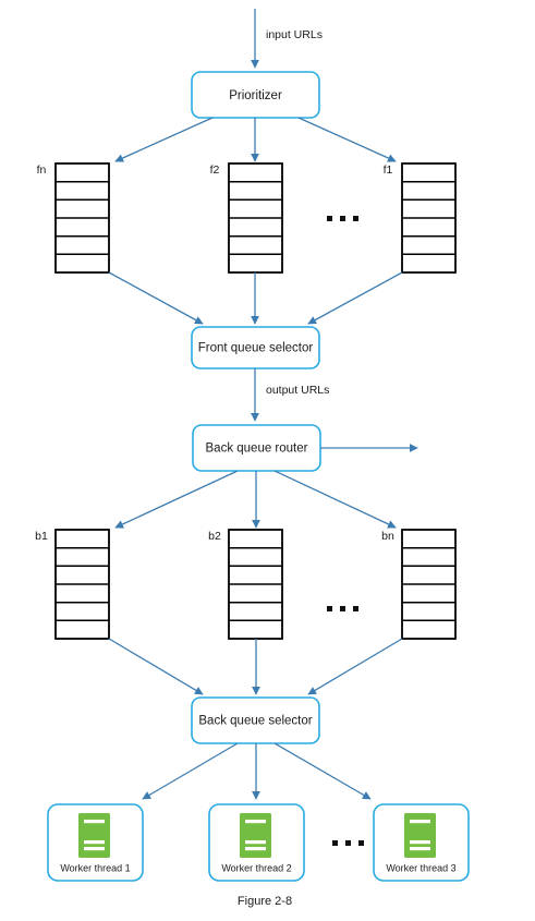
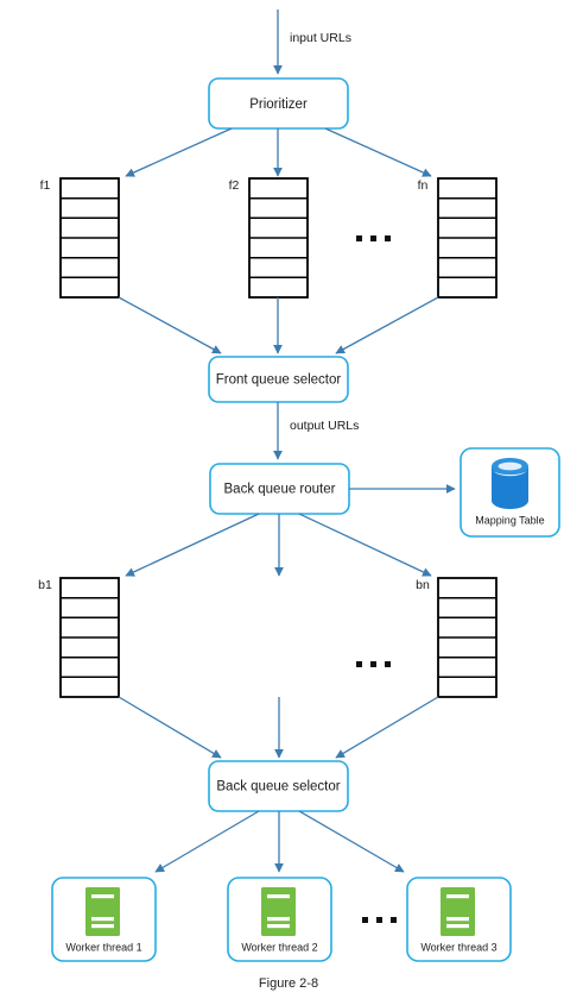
  input URLs
  Prioritizer
- fn
+ f1
  f2
- f1
+ fn
  Front queue selector
  output URLs
  Back queue router
+ Mapping Table
  b1
- b2
  bn
  Back queue selector
  Worker thread 1
  Worker thread 2
  Worker thread 3
  Figure 2-8
